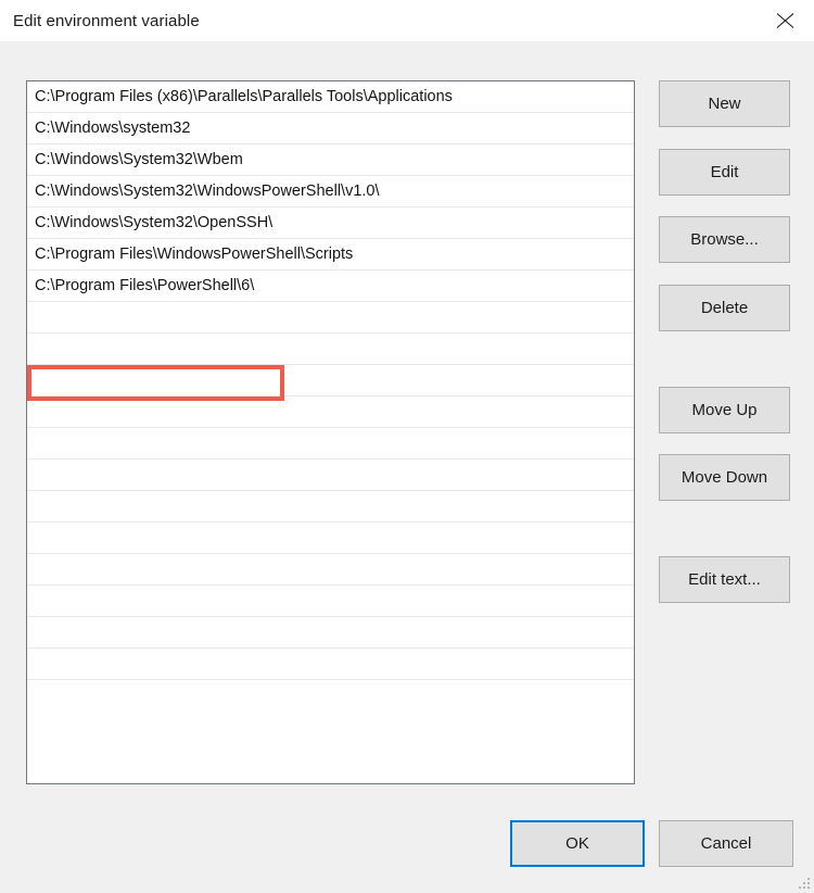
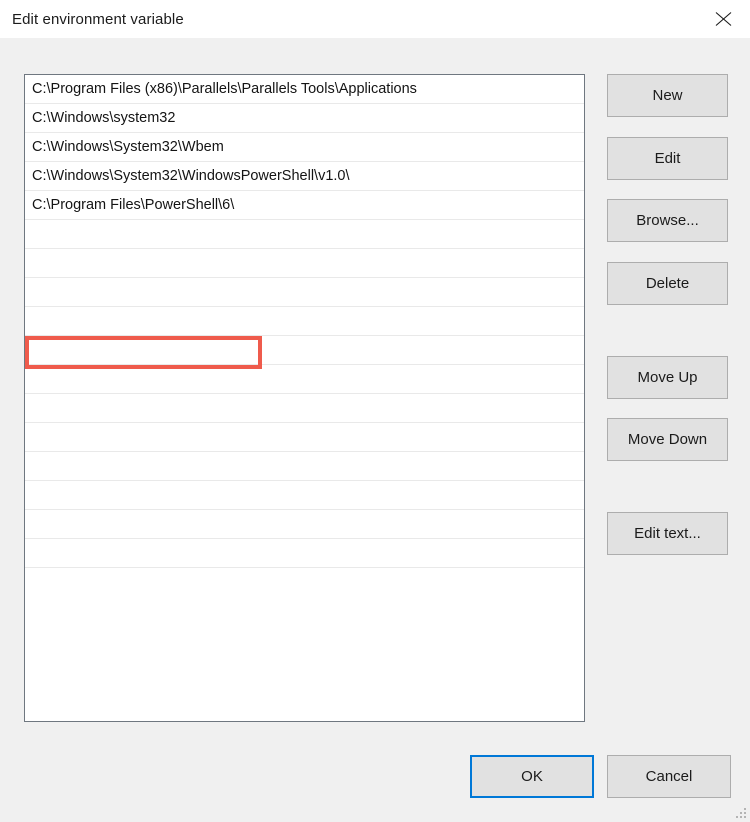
  Edit environment variable
  C:\Program Files (x86)\Parallels\Parallels Tools\Applications
  C:\Windows\system32
  C:\Windows\System32\Wbem
  C:\Windows\System32\WindowsPowerShell\v1.0\
- C:\Windows\System32\OpenSSH\
- C:\Program Files\WindowsPowerShell\Scripts
  C:\Program Files\PowerShell\6\
  New
  Edit
  Browse...
  Delete
  Move Up
  Move Down
  Edit text...
  OK
  Cancel
